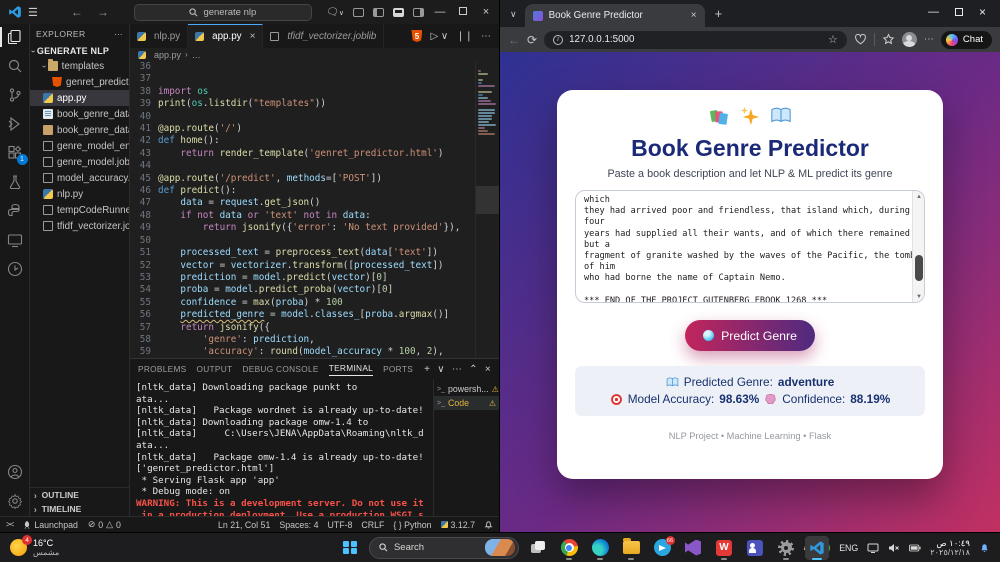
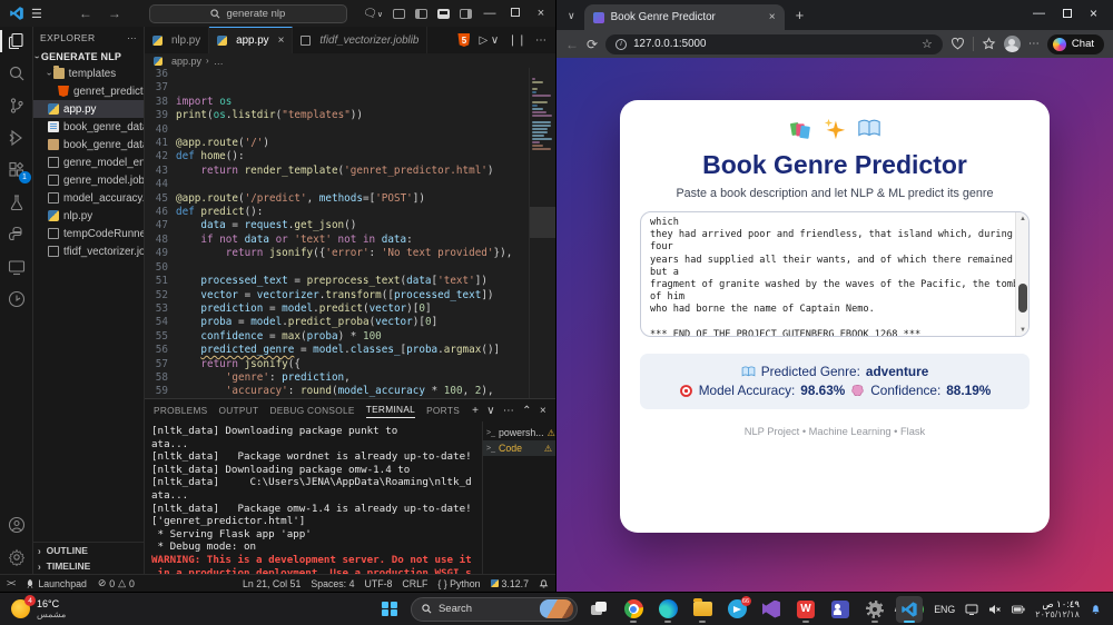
  ☰
  ←
  →
  generate nlp
  —
  ×
  EXPLORER
  ⋯
  GENERATE NLP
  templates
  genret_predict
  app.py
  book_genre_dat
  book_genre_dat
  genre_model_en
  genre_model.job
  model_accuracy.
  nlp.py
  tempCodeRunne
  tfidf_vectorizer.jo
  ›
  OUTLINE
  ›
  TIMELINE
  nlp.py
  app.py
  ×
  tfidf_vectorizer.joblib
  5
  ▷ ∨
  ❘❘
  ⋯
  app.py
  ›
  …
  36
  37
  38
  39
  40
  41
  42
  43
  44
  45
  46
  47
  48
  49
  50
  51
  52
  53
  54
  55
  56
  57
  58
  59
  import os
  print(os.listdir("templates"))
  @app.route('/')
  def home():
  return render_template('genret_predictor.html')
  @app.route('/predict', methods=['POST'])
  def predict():
  data = request.get_json()
  if not data or 'text' not in data:
  return jsonify({'error': 'No text provided'}),
  processed_text = preprocess_text(data['text'])
  vector = vectorizer.transform([processed_text])
  prediction = model.predict(vector)[0]
  proba = model.predict_proba(vector)[0]
  confidence = max(proba) * 100
  predicted_genre = model.classes_[proba.argmax()]
  return jsonify({
  'genre': prediction,
  'accuracy': round(model_accuracy * 100, 2),
  PROBLEMS
  OUTPUT
  DEBUG CONSOLE
  TERMINAL
  PORTS
  +
  ∨
  ⋯
  ⌃
  ×
  [nltk_data] Downloading package punkt to
  ata...
  [nltk_data] Package wordnet is already up-to-date!
  [nltk_data] Downloading package omw-1.4 to
  [nltk_data] C:\Users\JENA\AppData\Roaming\nltk_d
  ata...
  [nltk_data] Package omw-1.4 is already up-to-date!
  ['genret_predictor.html']
  * Serving Flask app 'app'
  * Debug mode: on
  WARNING: This is a development server. Do not use it
  powersh...
  ⚠
  Code
  ⚠
  ><
  Launchpad
  ⊘
  0
  △
  0
  Ln 21, Col 51
  Spaces: 4
  UTF-8
  CRLF
  { } Python
  3.12.7
  ∨
  Book Genre Predictor
  ×
  +
  —
  ×
  ←
  ⟳
  127.0.0.1:5000
  ☆
  ⋯
  Chat
  Book Genre Predictor
  Paste a book description and let NLP & ML predict its genre
  which
  they had arrived poor and friendless, that island which, during
  four
  years had supplied all their wants, and of which there remained
  but a
  fragment of granite washed by the waves of the Pacific, the tom
  of him
  who had borne the name of Captain Nemo.
  *** END OF THE PROJECT GUTENBERG EBOOK 1268 ***
- Predict Genre
  Predicted Genre:
  adventure
  Model Accuracy:
  98.63%
  Confidence:
  88.19%
  NLP Project • Machine Learning • Flask
  16°C
  مشمس
  Search
  W
  ENG
  ١٠:٤٩ ص
  ٢٠٢٥/١٢/١٨
